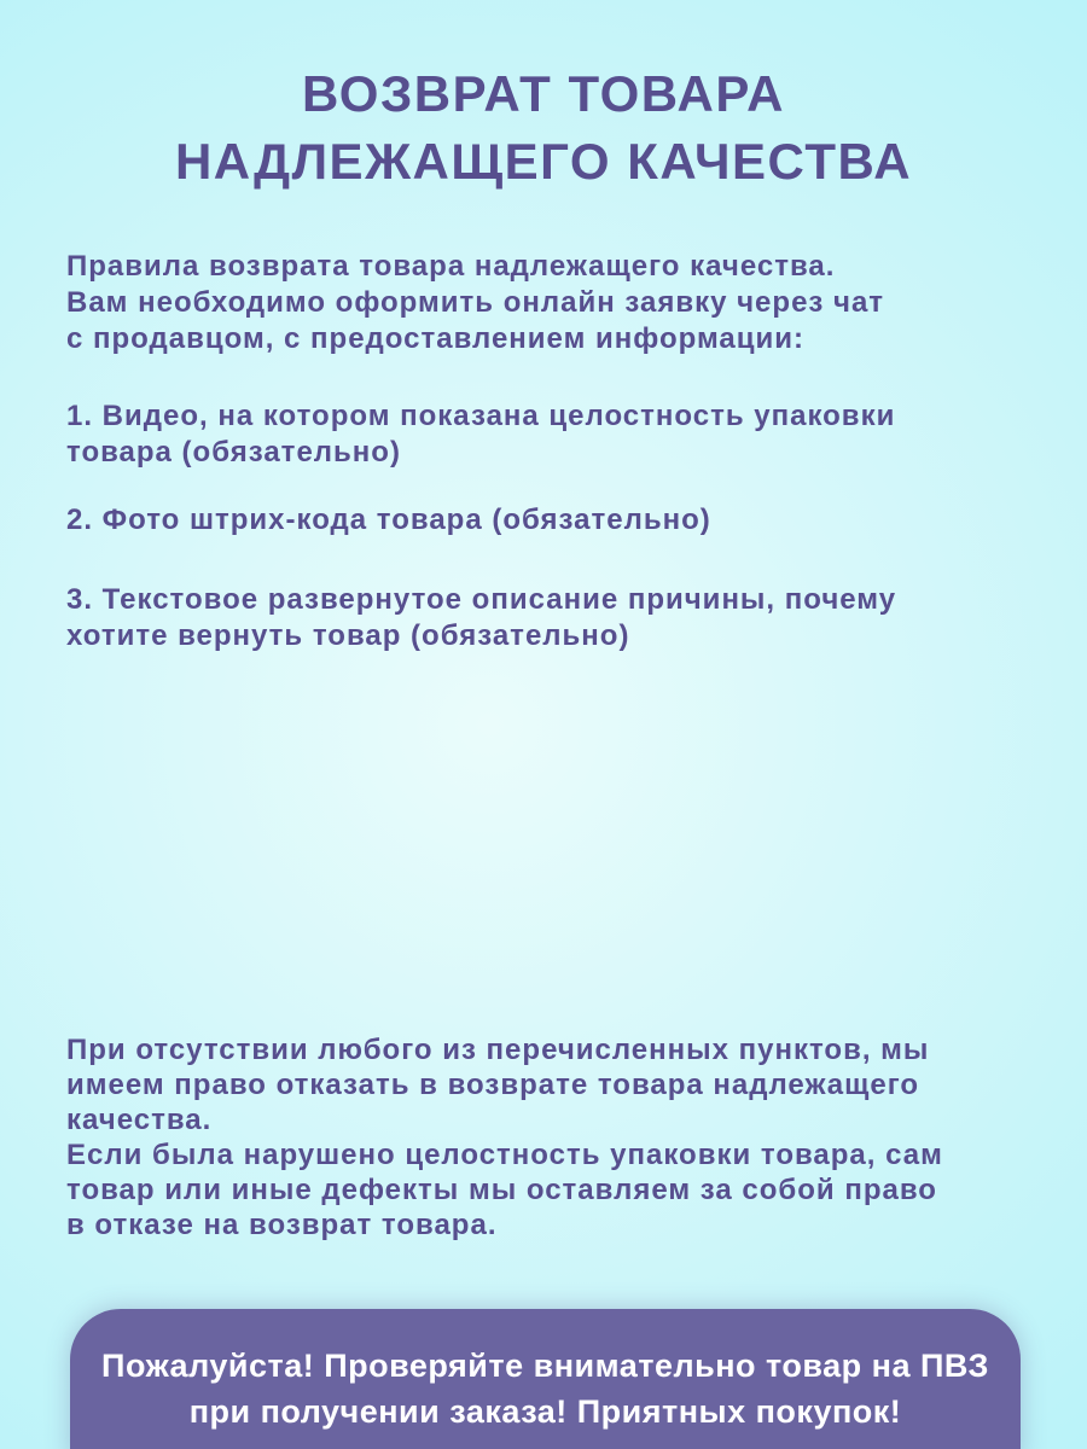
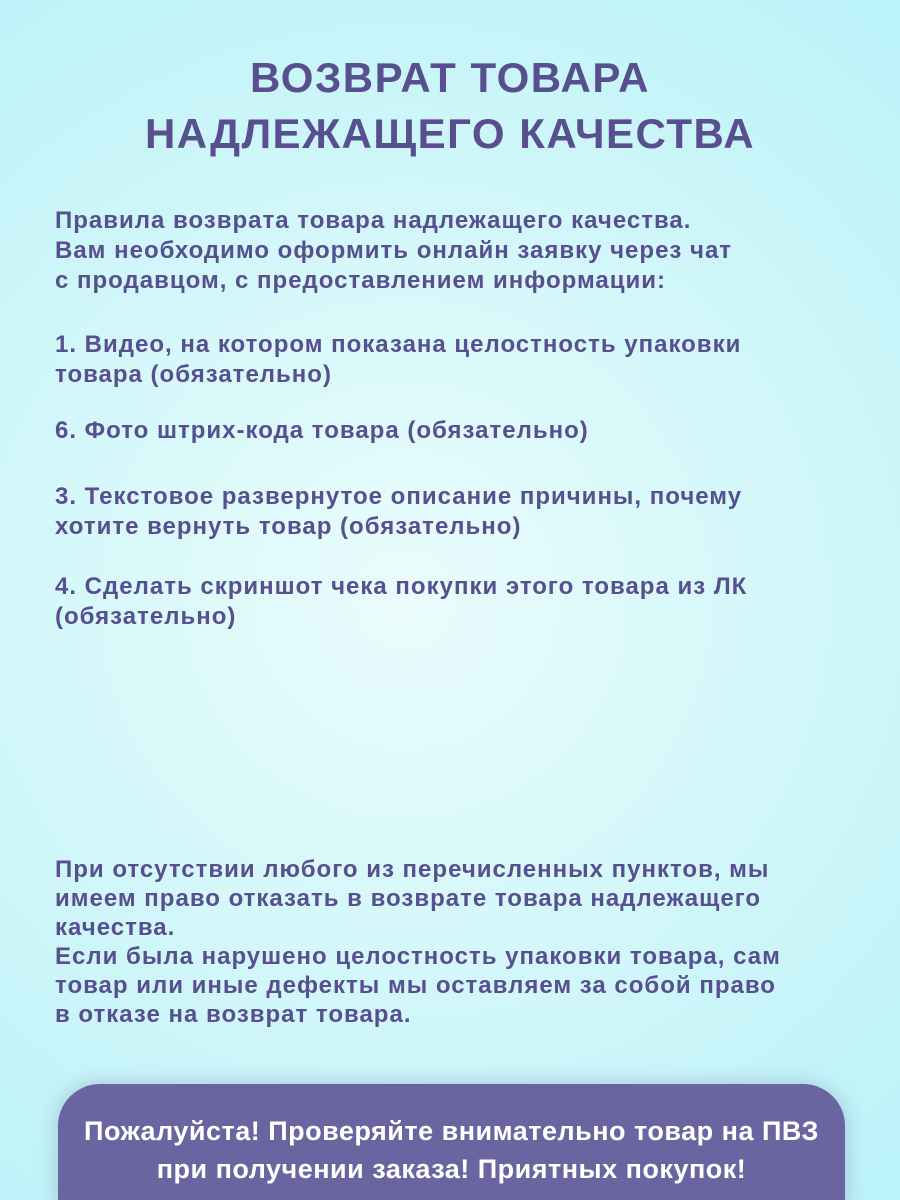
  ВОЗВРАТ ТОВАРА
  НАДЛЕЖАЩЕГО КАЧЕСТВА
  Правила возврата товара надлежащего качества.
  Вам необходимо оформить онлайн заявку через чат
  с продавцом, с предоставлением информации:
  1. Видео, на котором показана целостность упаковки
  товара (обязательно)
- 2. Фото штрих-кода товара (обязательно)
+ 6. Фото штрих-кода товара (обязательно)
  3. Текстовое развернутое описание причины, почему
  хотите вернуть товар (обязательно)
+ 4. Сделать скриншот чека покупки этого товара из ЛК
+ (обязательно)
  При отсутствии любого из перечисленных пунктов, мы
  имеем право отказать в возврате товара надлежащего
  качества.
  Если была нарушено целостность упаковки товара, сам
  товар или иные дефекты мы оставляем за собой право
  в отказе на возврат товара.
  Пожалуйста! Проверяйте внимательно товар на ПВЗ
  при получении заказа! Приятных покупок!
